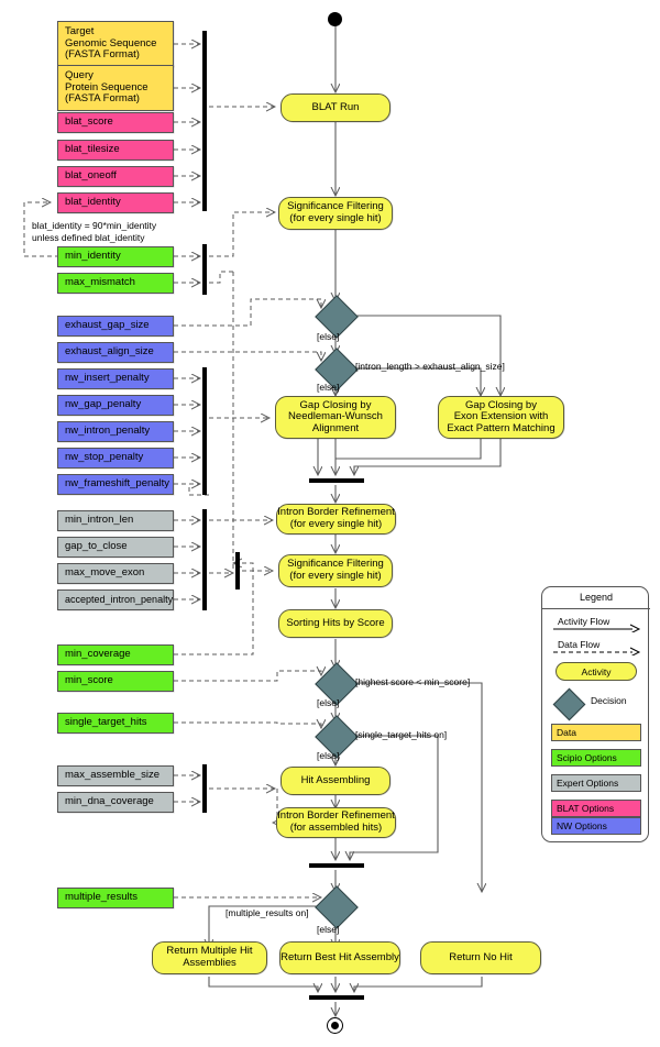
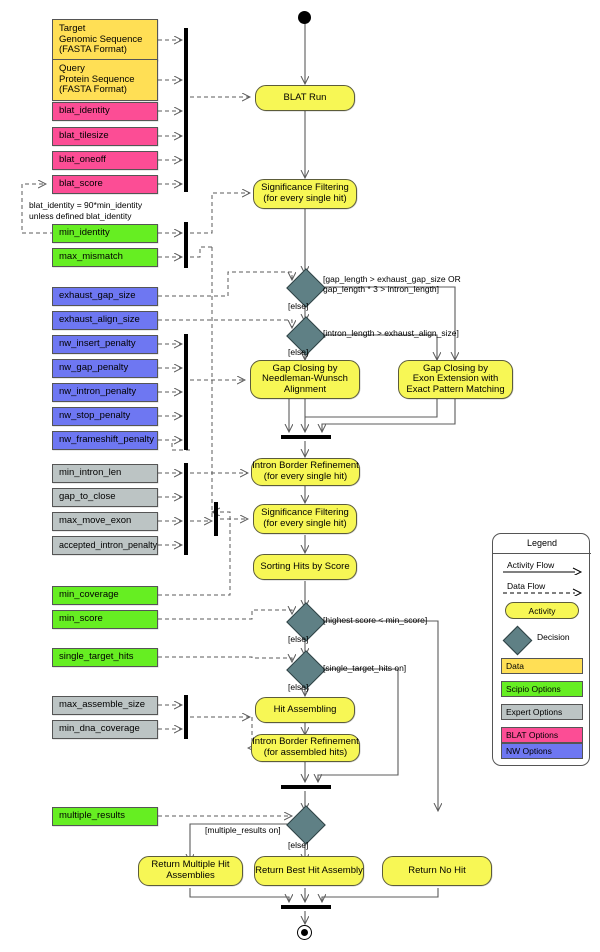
  Target
  Genomic Sequence
  (FASTA Format)
  Query
  Protein Sequence
  (FASTA Format)
- blat_score
+ blat_identity
  blat_tilesize
  blat_oneoff
- blat_identity
+ blat_score
  blat_identity = 90*min_identity
  unless defined blat_identity
  min_identity
  max_mismatch
  exhaust_gap_size
  exhaust_align_size
  nw_insert_penalty
  nw_gap_penalty
  nw_intron_penalty
  nw_stop_penalty
  nw_frameshift_penalty
  min_intron_len
  gap_to_close
  max_move_exon
  accepted_intron_penalty
  min_coverage
  min_score
  single_target_hits
  max_assemble_size
  min_dna_coverage
  multiple_results
  BLAT Run
  Significance Filtering
  (for every single hit)
  Gap Closing by
  Needleman-Wunsch
  Alignment
  Gap Closing by
  Exon Extension with
  Exact Pattern Matching
  Intron Border Refinement
  (for every single hit)
  Significance Filtering
  (for every single hit)
  Sorting Hits by Score
  Hit Assembling
  Intron Border Refinement
  (for assembled hits)
  Return Multiple Hit
  Assemblies
  Return Best Hit Assembly
  Return No Hit
+ [gap_length > exhaust_gap_size OR
+ gap_length * 3 > intron_length]
  [else]
  [intron_length > exhaust_align_size]
  [else]
  [highest score < min_score]
  [else]
  [single_target_hits on]
  [else]
  [multiple_results on]
  [else]
  Legend
  Activity Flow
  Data Flow
  Activity
  Decision
  Data
  Scipio Options
  Expert Options
  BLAT Options
  NW Options
